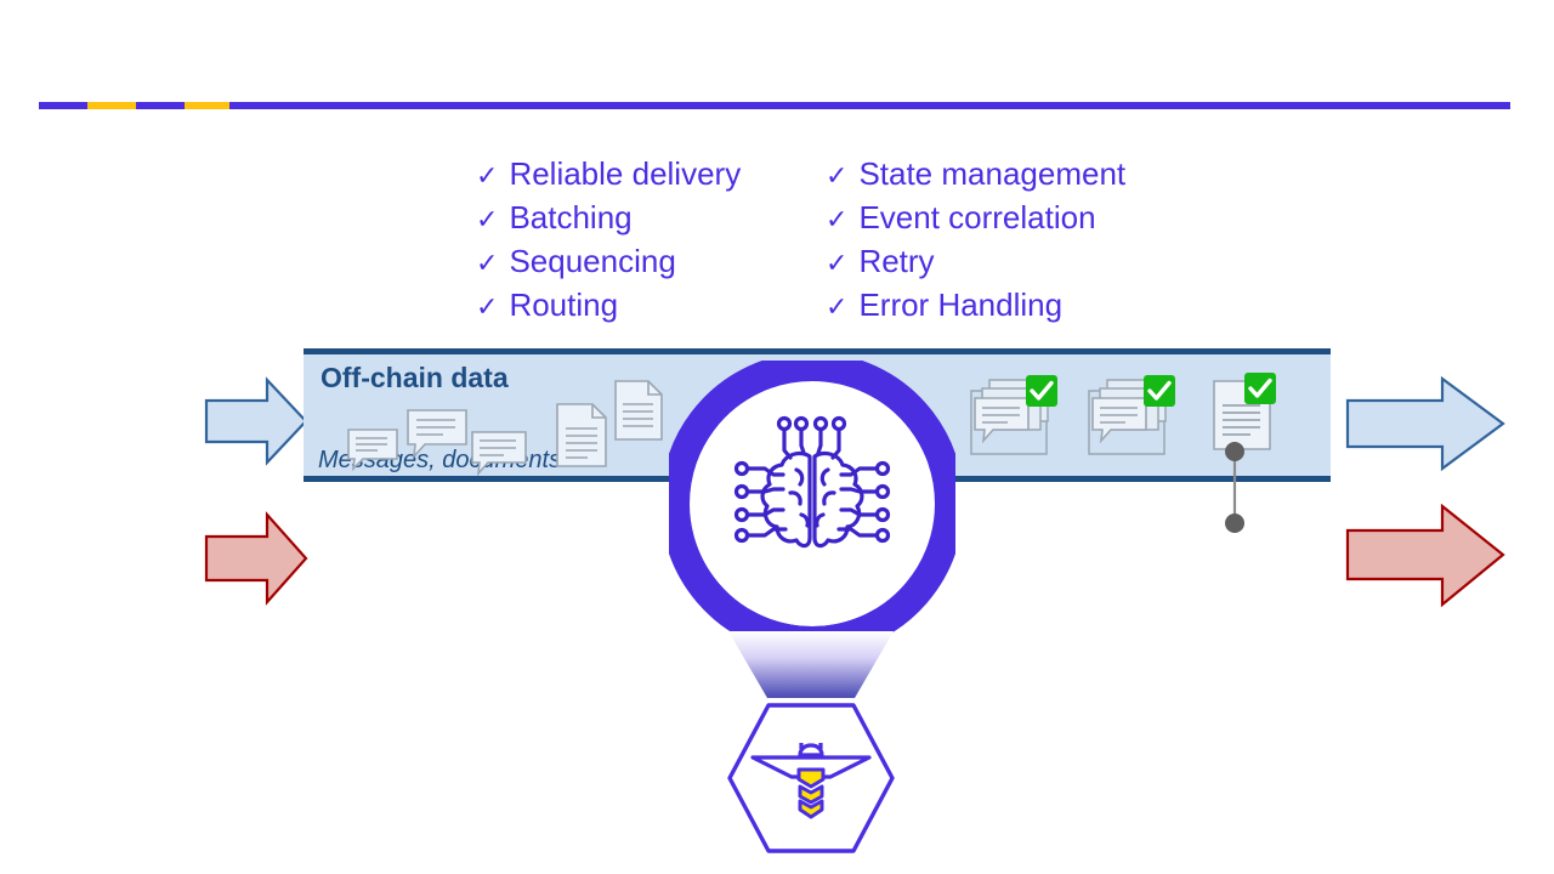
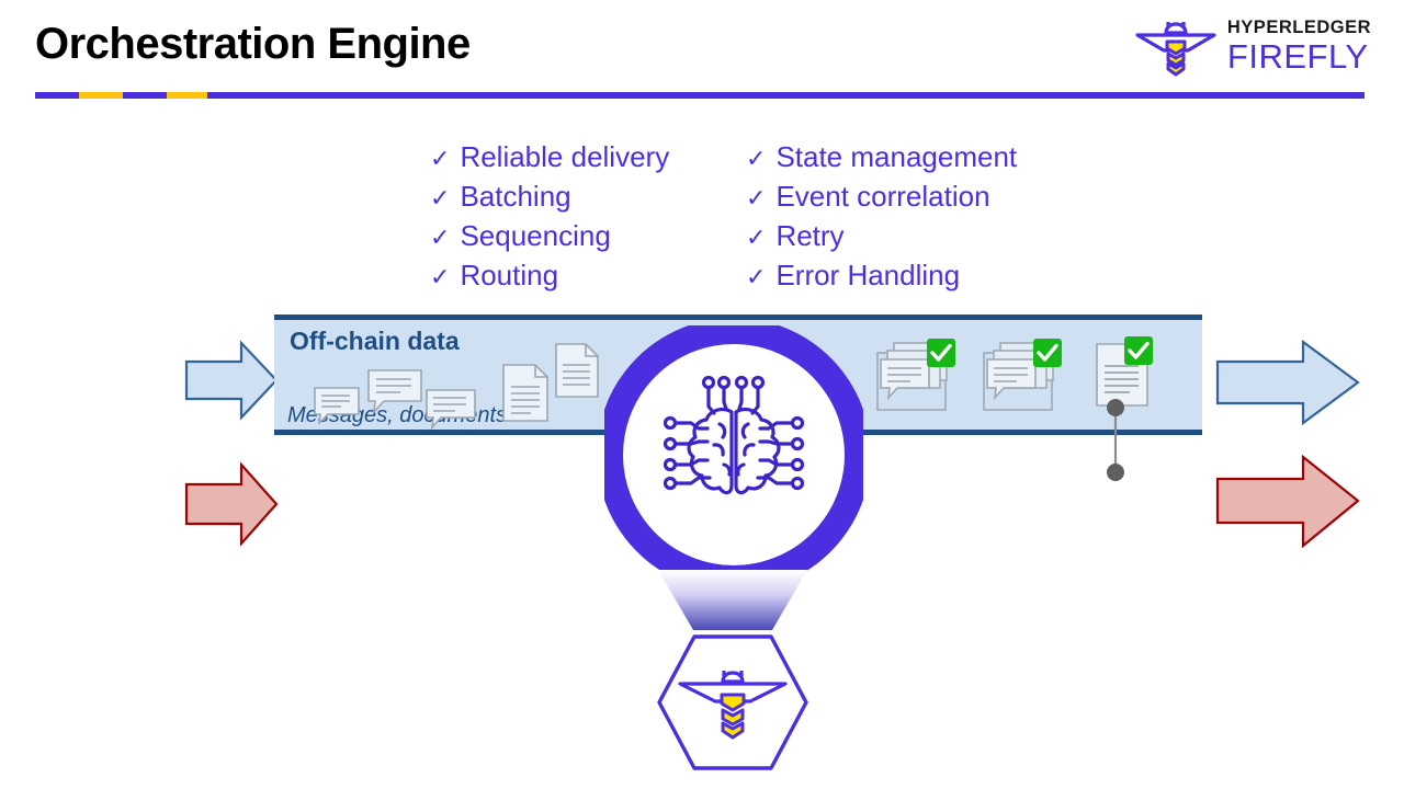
+ Orchestration Engine
+ HYPERLEDGER
+ FIREFLY
  ✓
  Reliable delivery
  ✓
  Batching
  ✓
  Sequencing
  ✓
  Routing
  ✓
  State management
  ✓
  Event correlation
  ✓
  Retry
  ✓
  Error Handling
  Off-chain data
  Mesages, donts
